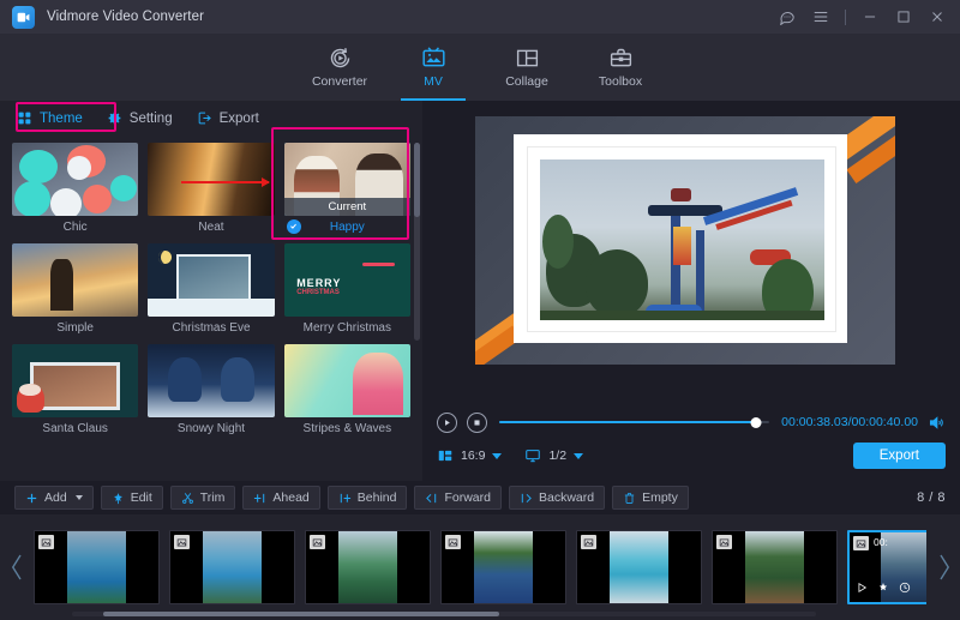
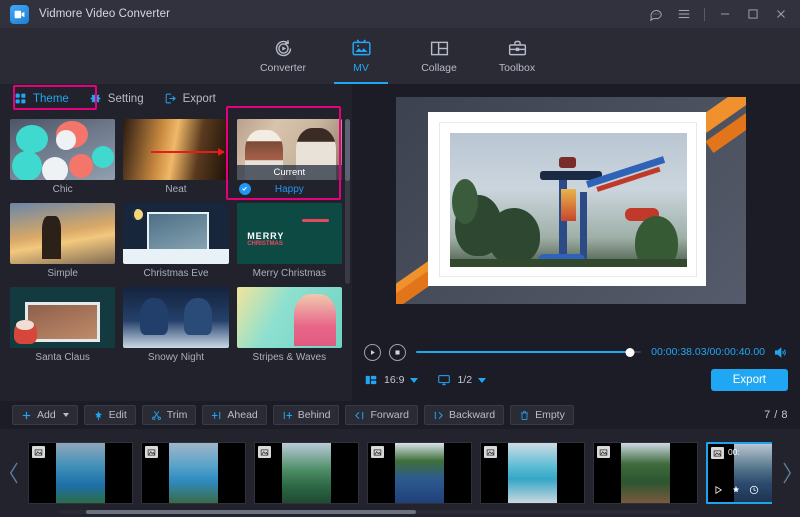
  Vidmore Video Converter
  Converter
  MV
  Collage
  Toolbox
  Theme
  Setting
  Export
  Chic
  Neat
  Current
  Happy
  Simple
  Christmas Eve
  MERRY
  Merry Christmas
  Santa Claus
  Snowy Night
  Stripes & Waves
  00:00:38.03/00:00:40.00
  16:9
  1/2
  Export
  Add
  Edit
  Trim
  Ahead
  Behind
  Forward
  Backward
  Empty
- 8 / 8
+ 7 / 8
  00:
